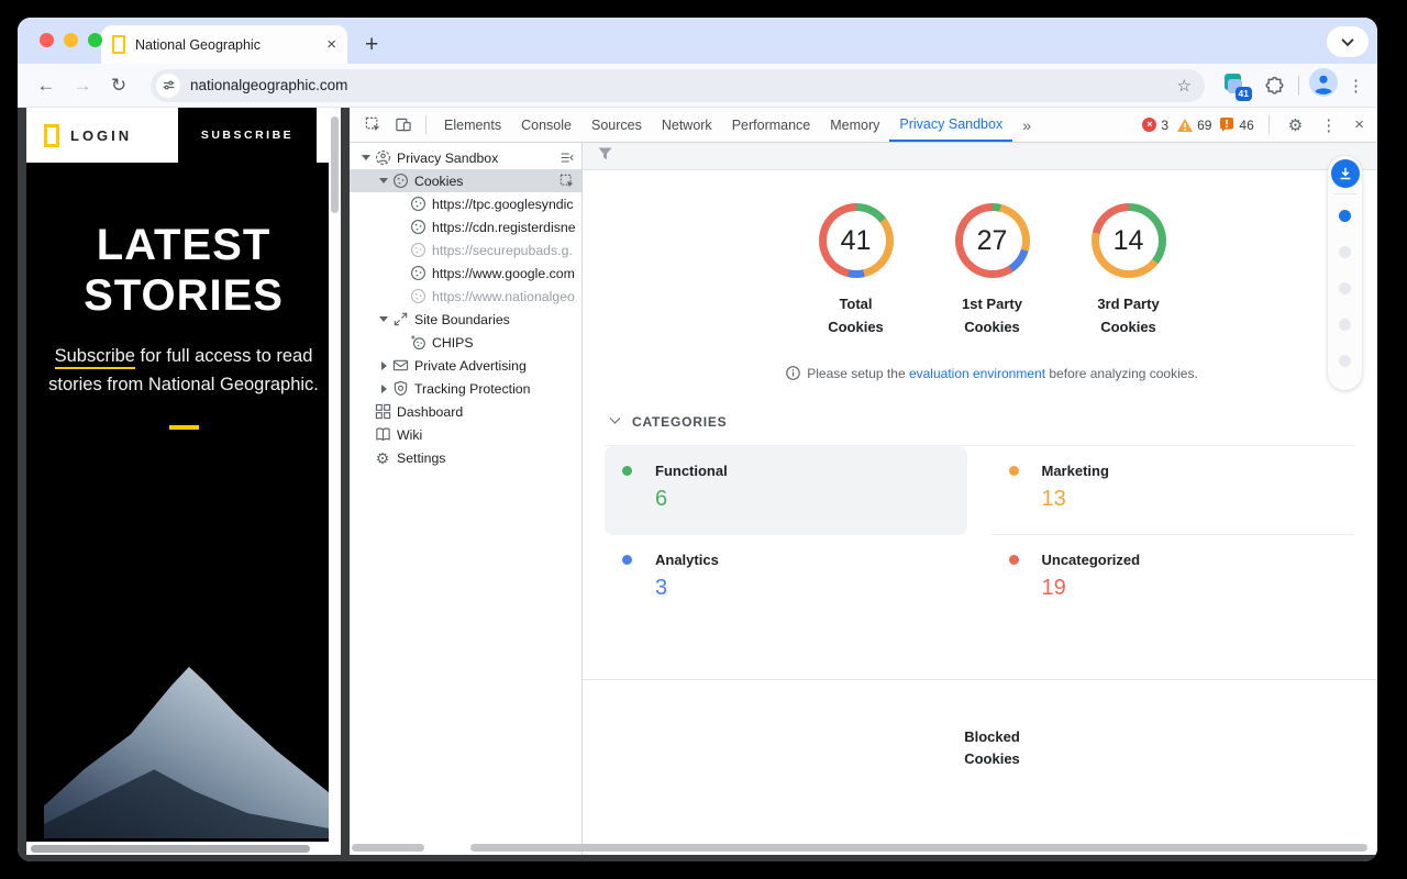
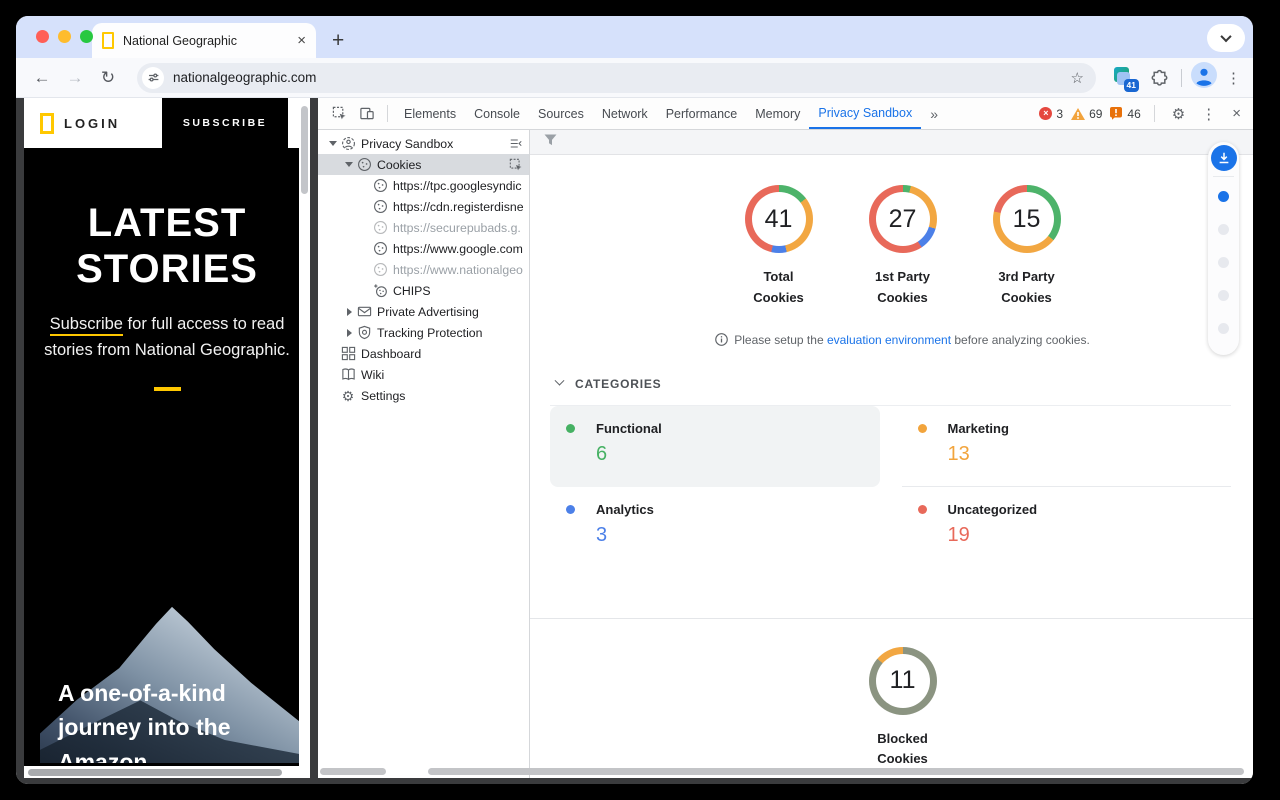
  National Geographic
  ×
  +
  ←
  →
  ↻
  nationalgeographic.com
  ☆
  41
  ⋮
  LOGIN
  SUBSCRIBE
  LATEST
  STORIES
  Subscribe for full access to read stories from National Geographic.
+ A one-of-a-kind
+ journey into the
+ Amazon
  Elements
  Console
  Sources
  Network
  Performance
  Memory
  Privacy Sandbox
  »
  ×
  3
  69
  46
  ⚙
  ⋮
  ×
  Privacy Sandbox
  Cookies
  https://tpc.googlesyndic
  https://cdn.registerdisne
  https://securepubads.g.
  https://www.google.com
  https://www.nationalgeo
- Site Boundaries
  CHIPS
  Private Advertising
  Tracking Protection
  Dashboard
  Wiki
  ⚙
  Settings
  41
  Total
  Cookies
  27
  1st Party
  Cookies
- 14
+ 15
  3rd Party
  Cookies
  Please setup the evaluation environment before analyzing cookies.
  CATEGORIES
  Functional
  6
  Marketing
  13
  Analytics
  3
  Uncategorized
  19
+ 11
  Blocked
  Cookies
